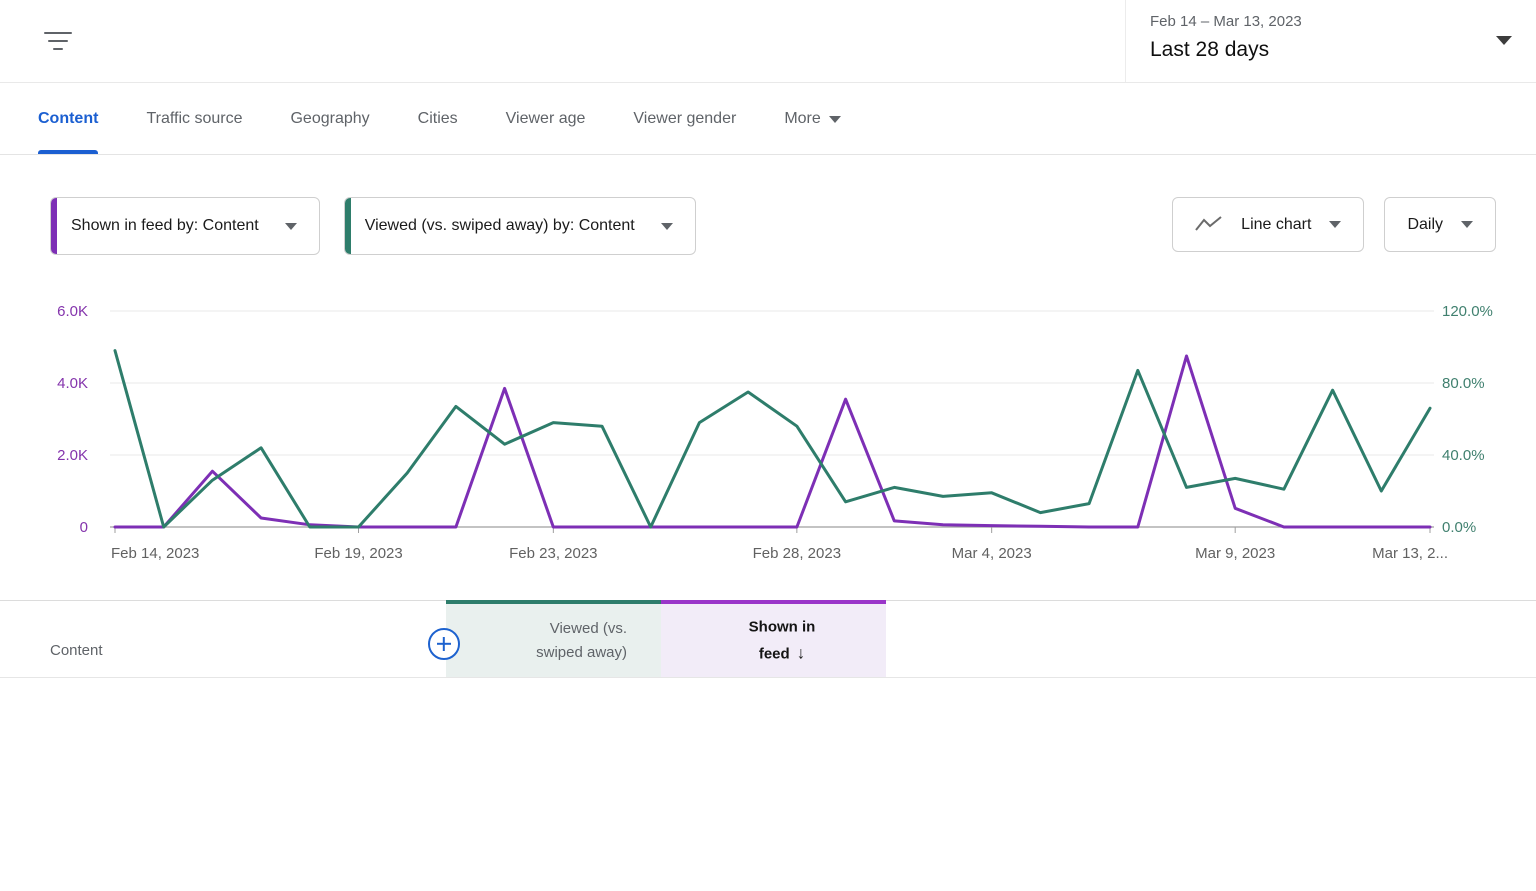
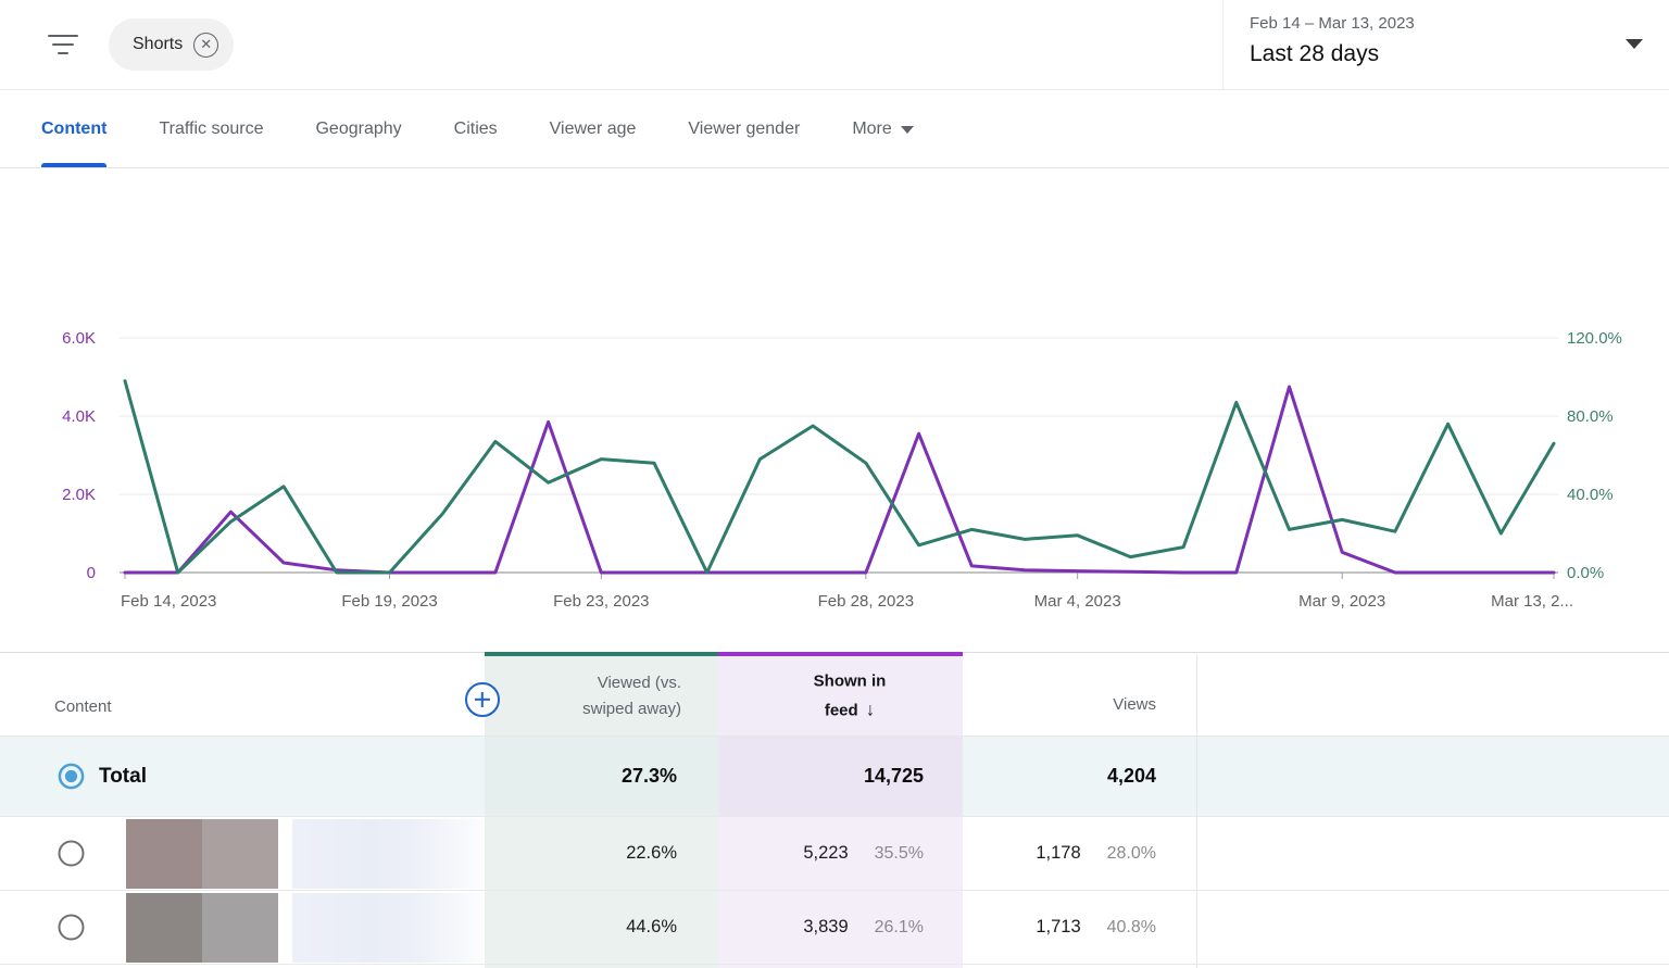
+ Shorts
+ ✕
  Feb 14 – Mar 13, 2023
  Last 28 days
  Content
  Traffic source
  Geography
  Cities
  Viewer age
  Viewer gender
  More
- Shown in feed by: Content
- Viewed (vs. swiped away) by: Content
- Line chart
- Daily
  6.0K
  4.0K
  2.0K
  0
  120.0%
  80.0%
  40.0%
  0.0%
  Feb 14, 2023
  Feb 19, 2023
  Feb 23, 2023
  Feb 28, 2023
  Mar 4, 2023
  Mar 9, 2023
  Mar 13, 2...
  Content
  Viewed (vs. swiped away)
  Shown in feed ↓
+ Views
+ Total
+ 27.3%
+ 14,725
+ 4,204
+ 22.6%
+ 5,223
+ 35.5%
+ 1,178
+ 28.0%
+ 44.6%
+ 3,839
+ 26.1%
+ 1,713
+ 40.8%
